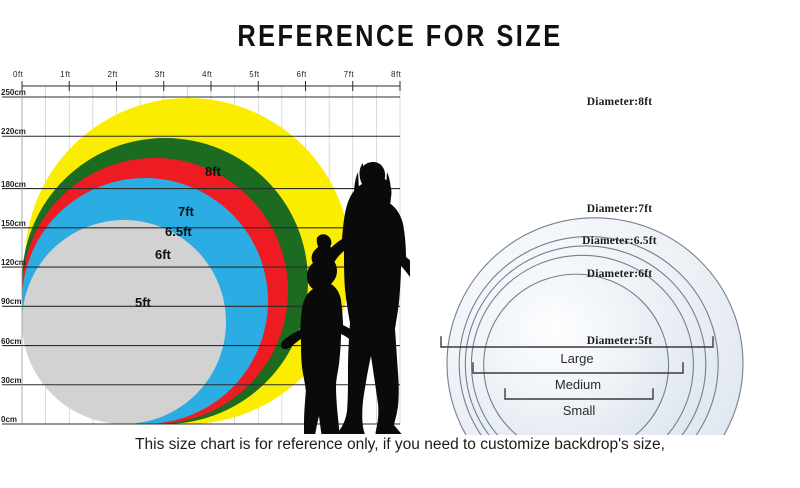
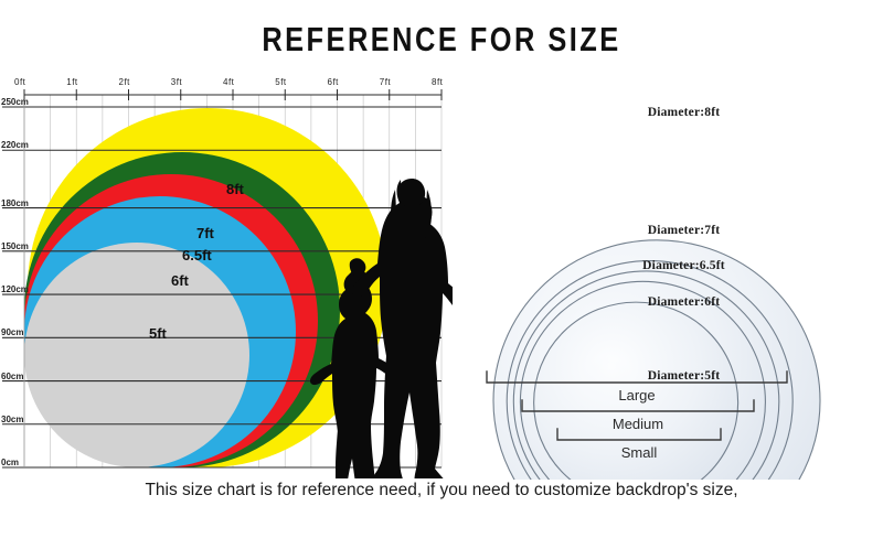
  REFERENCE FOR SIZE
  0ft
  1ft
  2ft
  3ft
  4ft
  5ft
  6ft
  7ft
  8ft
  250cm
  220cm
  180cm
  150cm
  120cm
  90cm
  60cm
  30cm
  0cm
  8ft
  7ft
  6.5ft
  6ft
  5ft
  Diameter:8ft
  Diameter:7ft
  Diameter:6.5ft
  Diameter:6ft
  Diameter:5ft
  Large
  Medium
  Small
- This size chart is for reference only, if you need to customize backdrop's size,
+ This size chart is for reference need, if you need to customize backdrop's size,
